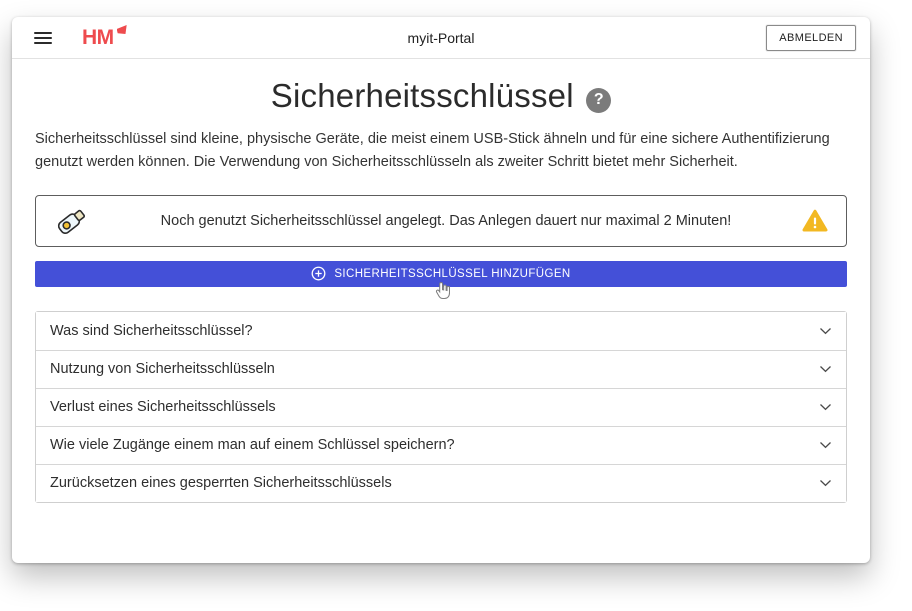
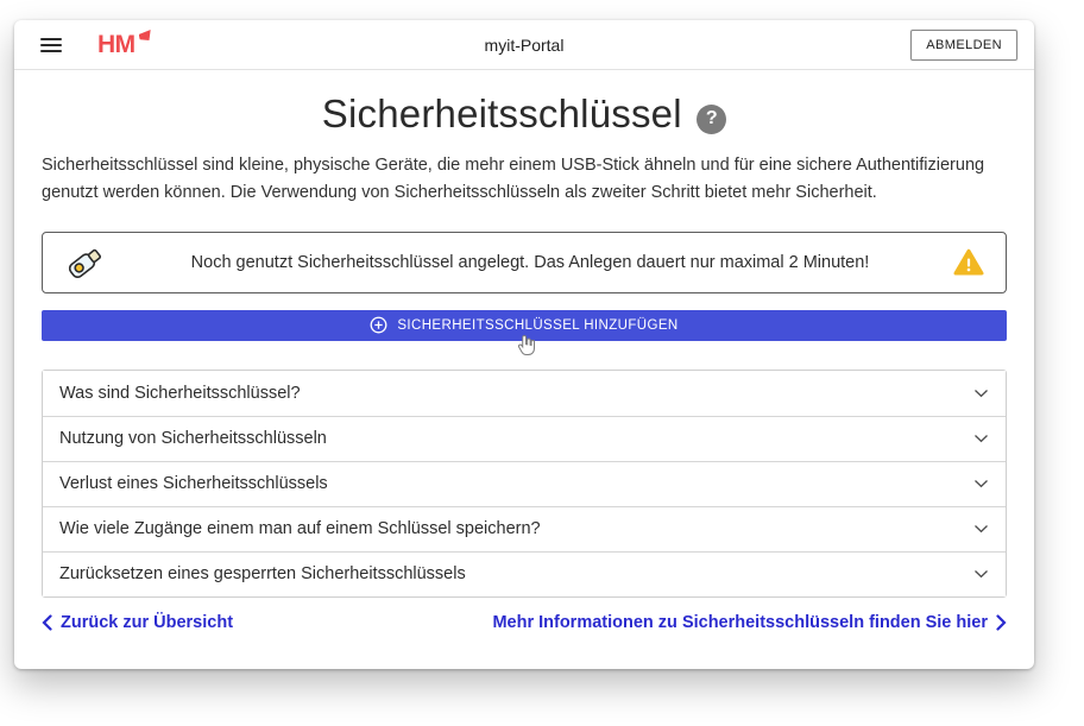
  HM
  myit-Portal
  ABMELDEN
  Sicherheitsschlüssel ?
- Sicherheitsschlüssel sind kleine, physische Geräte, die meist einem USB-Stick ähneln und für eine sichere Authentifizierung genutzt werden können. Die Verwendung von Sicherheitsschlüsseln als zweiter Schritt bietet mehr Sicherheit.
+ Sicherheitsschlüssel sind kleine, physische Geräte, die mehr einem USB-Stick ähneln und für eine sichere Authentifizierung genutzt werden können. Die Verwendung von Sicherheitsschlüsseln als zweiter Schritt bietet mehr Sicherheit.
  Noch genutzt Sicherheitsschlüssel angelegt. Das Anlegen dauert nur maximal 2 Minuten!
  SICHERHEITSSCHLÜSSEL HINZUFÜGEN
  Was sind Sicherheitsschlüssel?
  Nutzung von Sicherheitsschlüsseln
  Verlust eines Sicherheitsschlüssels
  Wie viele Zugänge einem man auf einem Schlüssel speichern?
  Zurücksetzen eines gesperrten Sicherheitsschlüssels
+ Zurück zur Übersicht
+ Mehr Informationen zu Sicherheitsschlüsseln finden Sie hier
